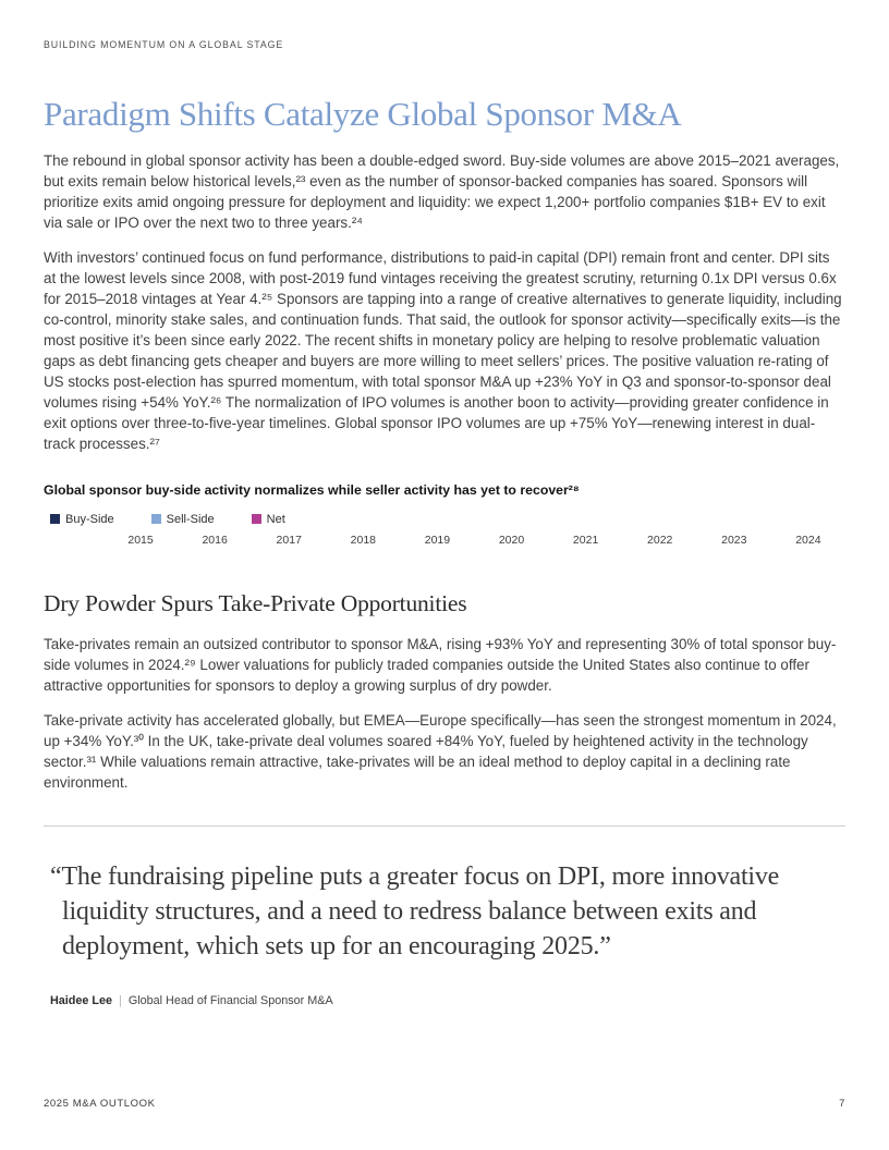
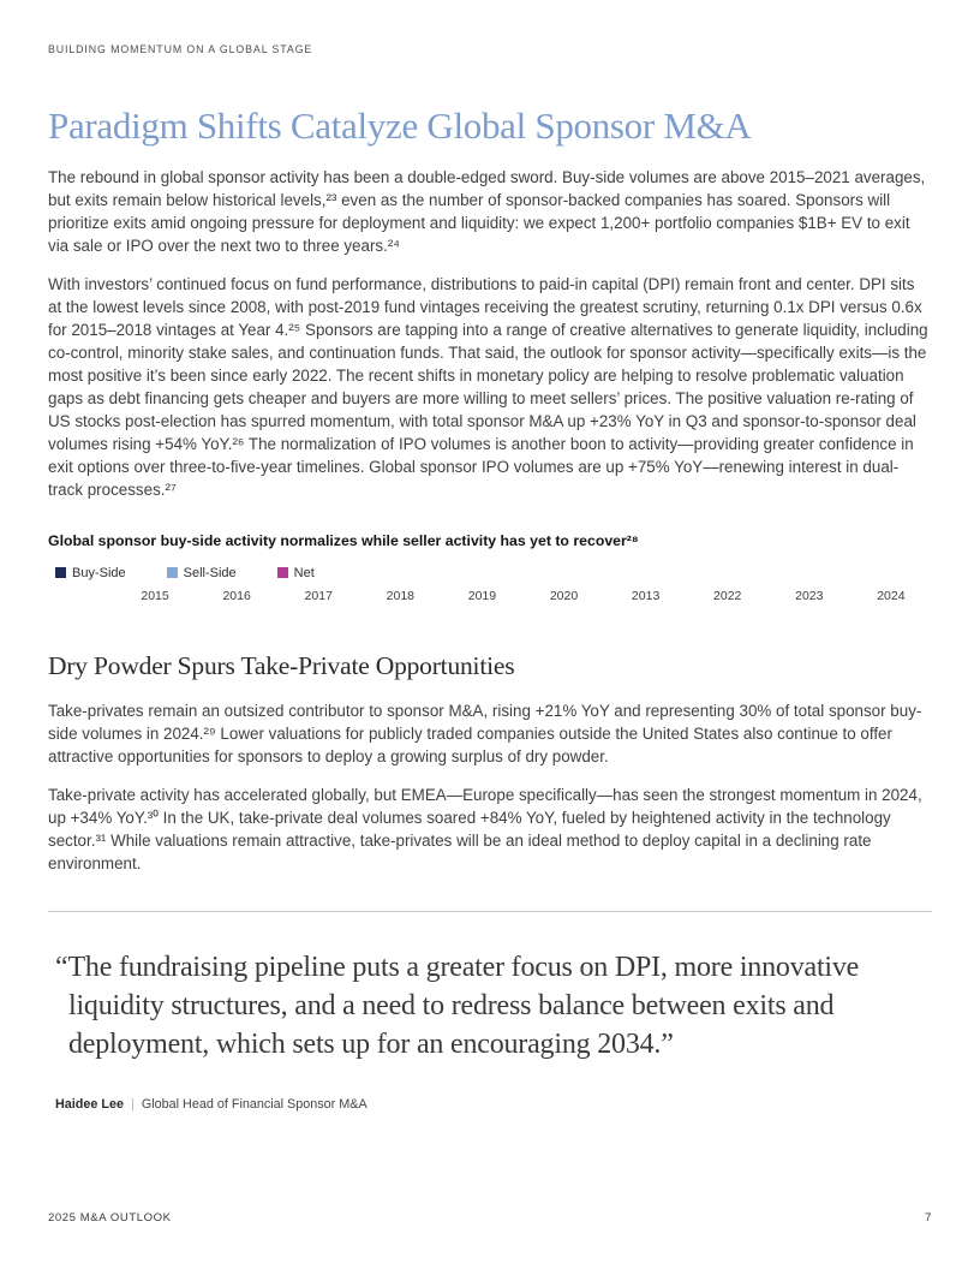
  BUILDING MOMENTUM ON A GLOBAL STAGE
  Paradigm Shifts Catalyze Global Sponsor M&A
  The rebound in global sponsor activity has been a double-edged sword. Buy-side volumes are above 2015–2021 averages, but exits remain below historical levels,²³ even as the number of sponsor-backed companies has soared. Sponsors will prioritize exits amid ongoing pressure for deployment and liquidity: we expect 1,200+ portfolio companies $1B+ EV to exit via sale or IPO over the next two to three years.²⁴
  With investors’ continued focus on fund performance, distributions to paid-in capital (DPI) remain front and center. DPI sits at the lowest levels since 2008, with post-2019 fund vintages receiving the greatest scrutiny, returning 0.1x DPI versus 0.6x for 2015–2018 vintages at Year 4.²⁵ Sponsors are tapping into a range of creative alternatives to generate liquidity, including co-control, minority stake sales, and continuation funds. That said, the outlook for sponsor activity—specifically exits—is the most positive it’s been since early 2022. The recent shifts in monetary policy are helping to resolve problematic valuation gaps as debt financing gets cheaper and buyers are more willing to meet sellers’ prices. The positive valuation re-rating of US stocks post-election has spurred momentum, with total sponsor M&A up +23% YoY in Q3 and sponsor-to-sponsor deal volumes rising +54% YoY.²⁶ The normalization of IPO volumes is another boon to activity—providing greater confidence in exit options over three-to-five-year timelines. Global sponsor IPO volumes are up +75% YoY—renewing interest in dual-track processes.²⁷
  Global sponsor buy-side activity normalizes while seller activity has yet to recover²⁸
  Buy-Side
  Sell-Side
  Net
  2015
  2016
  2017
  2018
  2019
  2020
- 2021
+ 2013
  2022
  2023
  2024
  Dry Powder Spurs Take-Private Opportunities
- Take-privates remain an outsized contributor to sponsor M&A, rising +93% YoY and representing 30% of total sponsor buy-side volumes in 2024.²⁹ Lower valuations for publicly traded companies outside the United States also continue to offer attractive opportunities for sponsors to deploy a growing surplus of dry powder.
+ Take-privates remain an outsized contributor to sponsor M&A, rising +21% YoY and representing 30% of total sponsor buy-side volumes in 2024.²⁹ Lower valuations for publicly traded companies outside the United States also continue to offer attractive opportunities for sponsors to deploy a growing surplus of dry powder.
  Take-private activity has accelerated globally, but EMEA—Europe specifically—has seen the strongest momentum in 2024, up +34% YoY.³⁰ In the UK, take-private deal volumes soared +84% YoY, fueled by heightened activity in the technology sector.³¹ While valuations remain attractive, take-privates will be an ideal method to deploy capital in a declining rate environment.
- “The fundraising pipeline puts a greater focus on DPI, more innovative liquidity structures, and a need to redress balance between exits and deployment, which sets up for an encouraging 2025.”
+ “The fundraising pipeline puts a greater focus on DPI, more innovative liquidity structures, and a need to redress balance between exits and deployment, which sets up for an encouraging 2034.”
  Haidee Lee | Global Head of Financial Sponsor M&A
  2025 M&A OUTLOOK
  7
